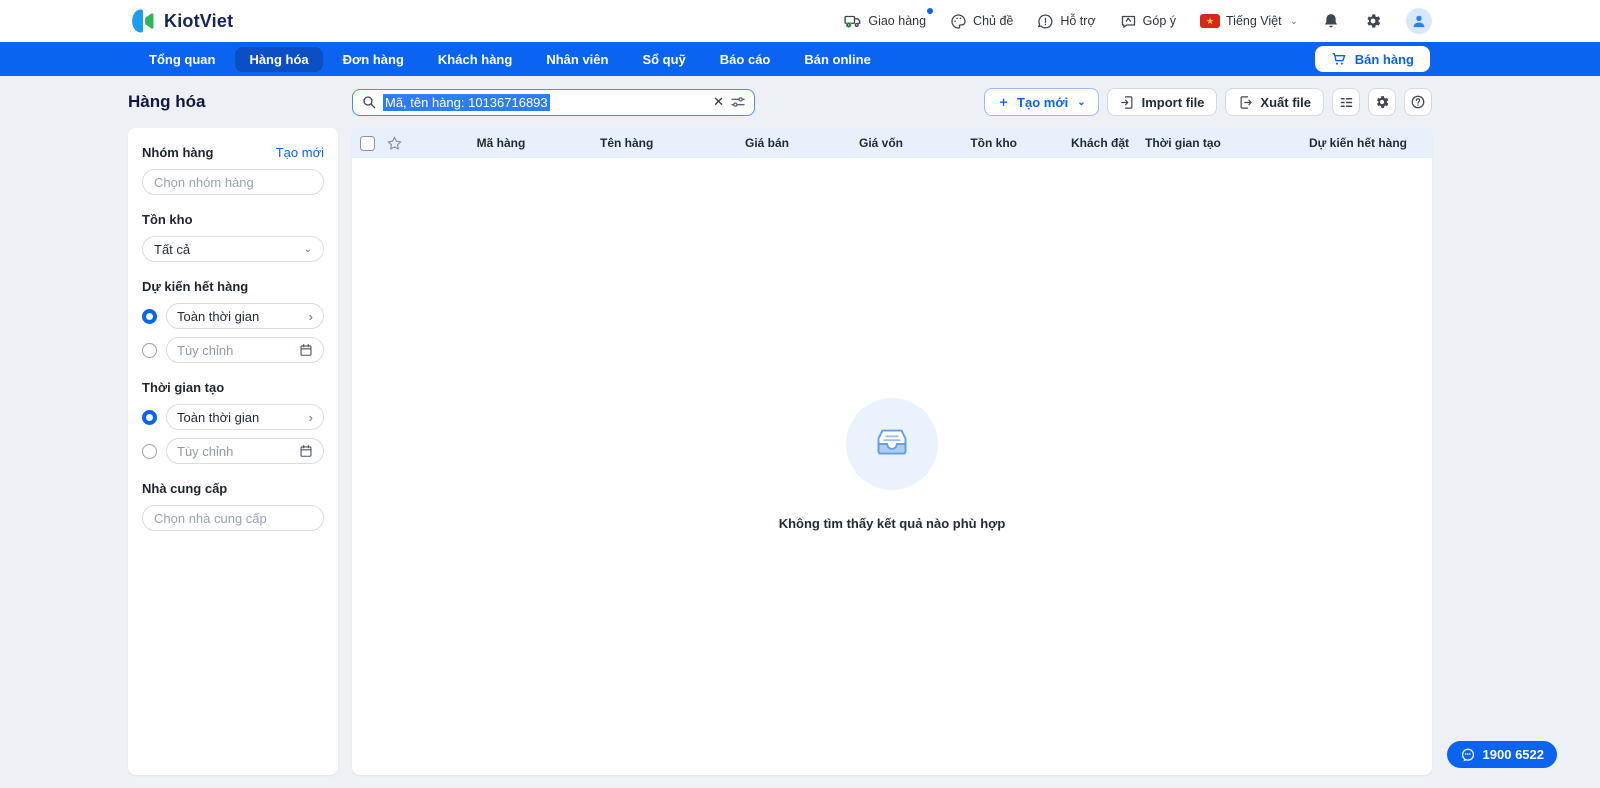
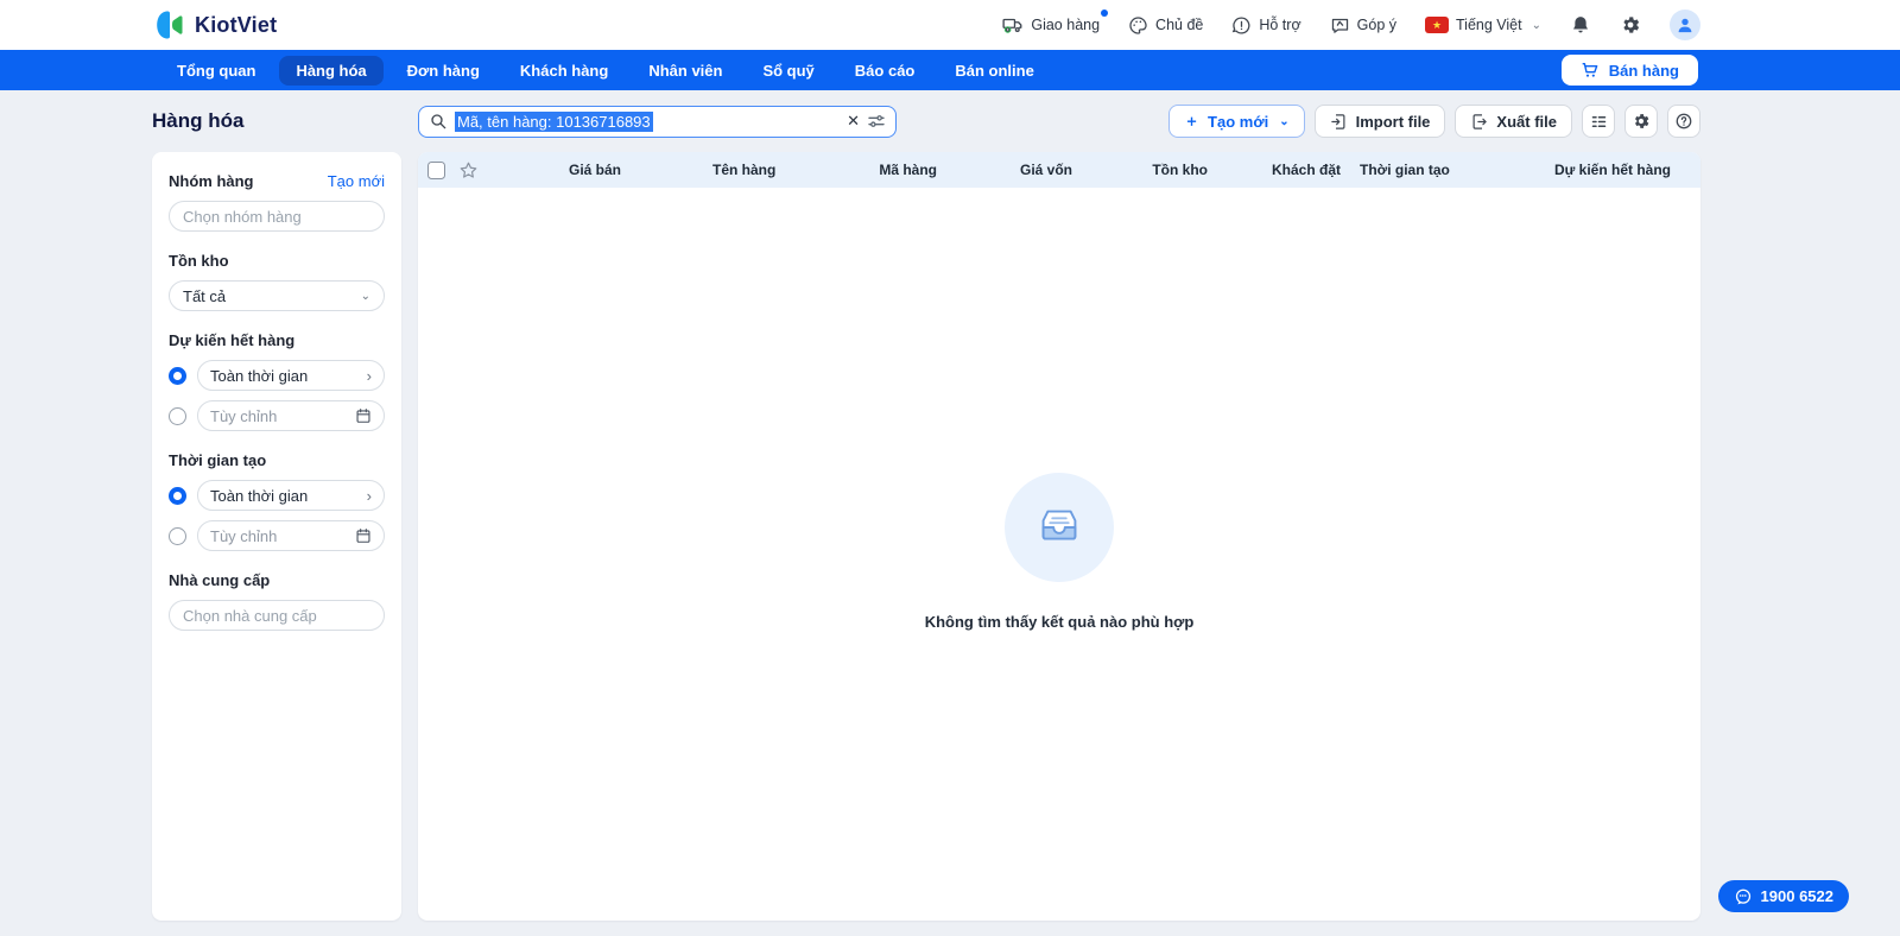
  KiotViet
  Giao hàng
  Chủ đề
  Hỗ trợ
  Góp ý
  ★
  Tiếng Việt
  ⌄
  Tổng quan
  Hàng hóa
  Đơn hàng
  Khách hàng
  Nhân viên
  Sổ quỹ
  Báo cáo
  Bán online
  Bán hàng
  Hàng hóa
  Mã, tên hàng: 10136716893
  ✕
  ＋
  Tạo mới
  ⌄
  Import file
  Xuất file
  Nhóm hàng
  Tạo mới
  Chọn nhóm hàng
  Tồn kho
  Tất cả
  ⌄
  Dự kiến hết hàng
  Toàn thời gian
  ›
  Tùy chỉnh
  Thời gian tạo
  Toàn thời gian
  ›
  Tùy chỉnh
  Nhà cung cấp
  Chọn nhà cung cấp
- Mã hàng
+ Giá bán
  Tên hàng
- Giá bán
+ Mã hàng
  Giá vốn
  Tồn kho
  Khách đặt
  Thời gian tạo
  Dự kiến hết hàng
  Không tìm thấy kết quả nào phù hợp
  1900 6522
